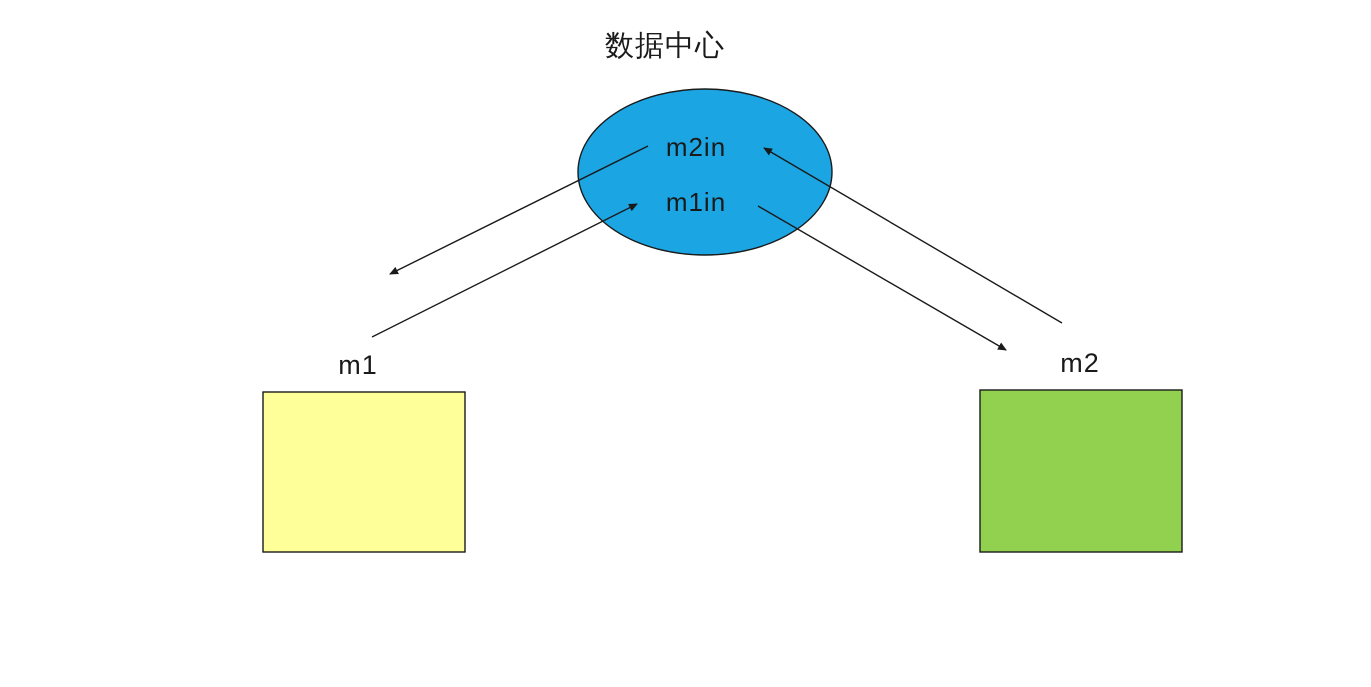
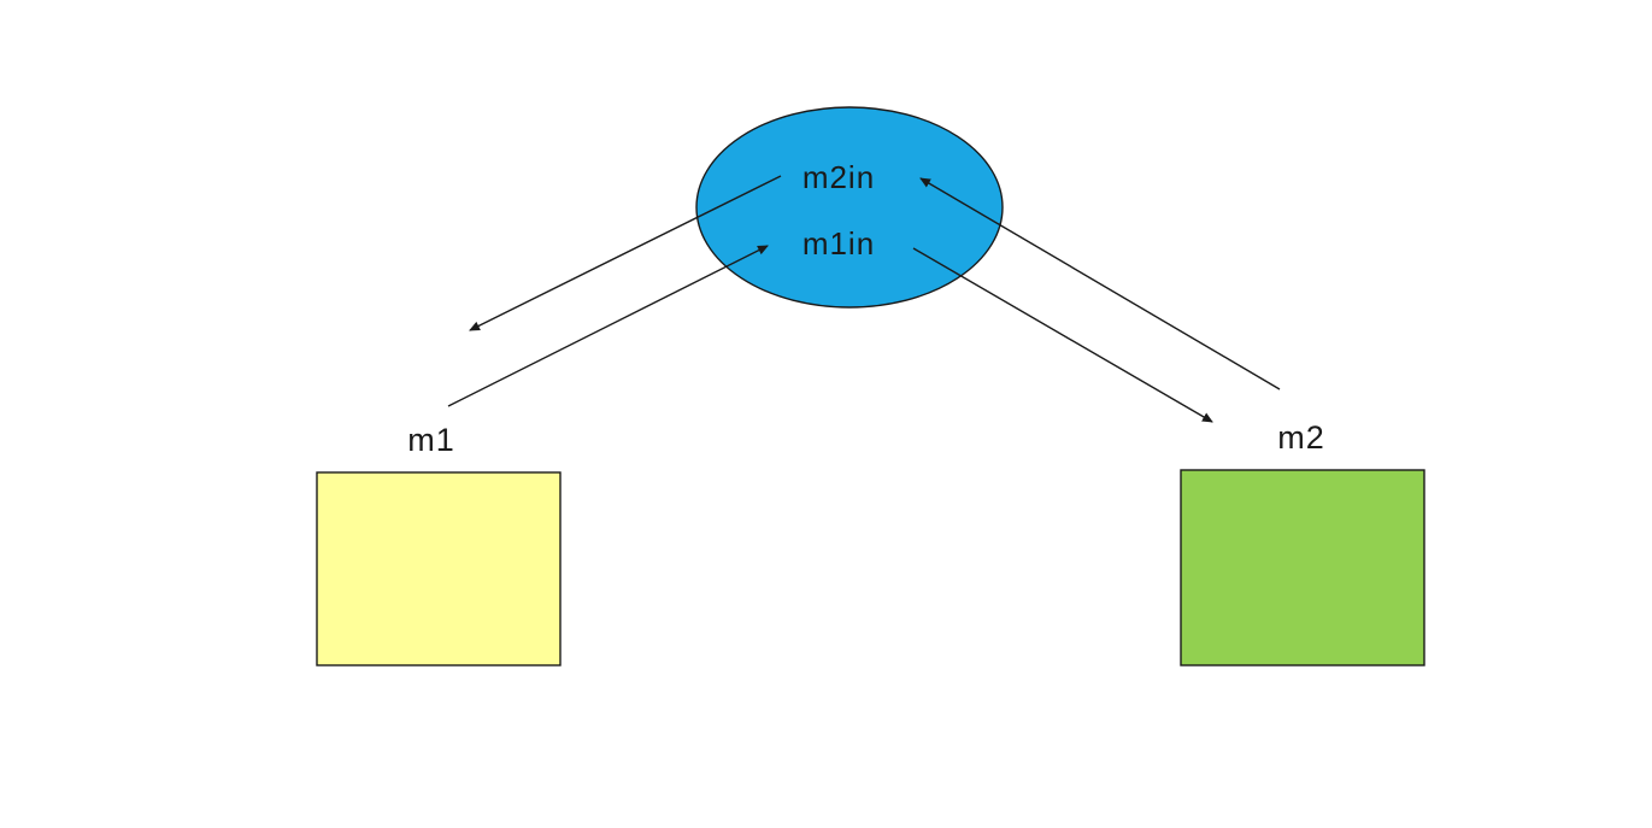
- 数据中心
  m2in
  m1in
  m1
  m2
